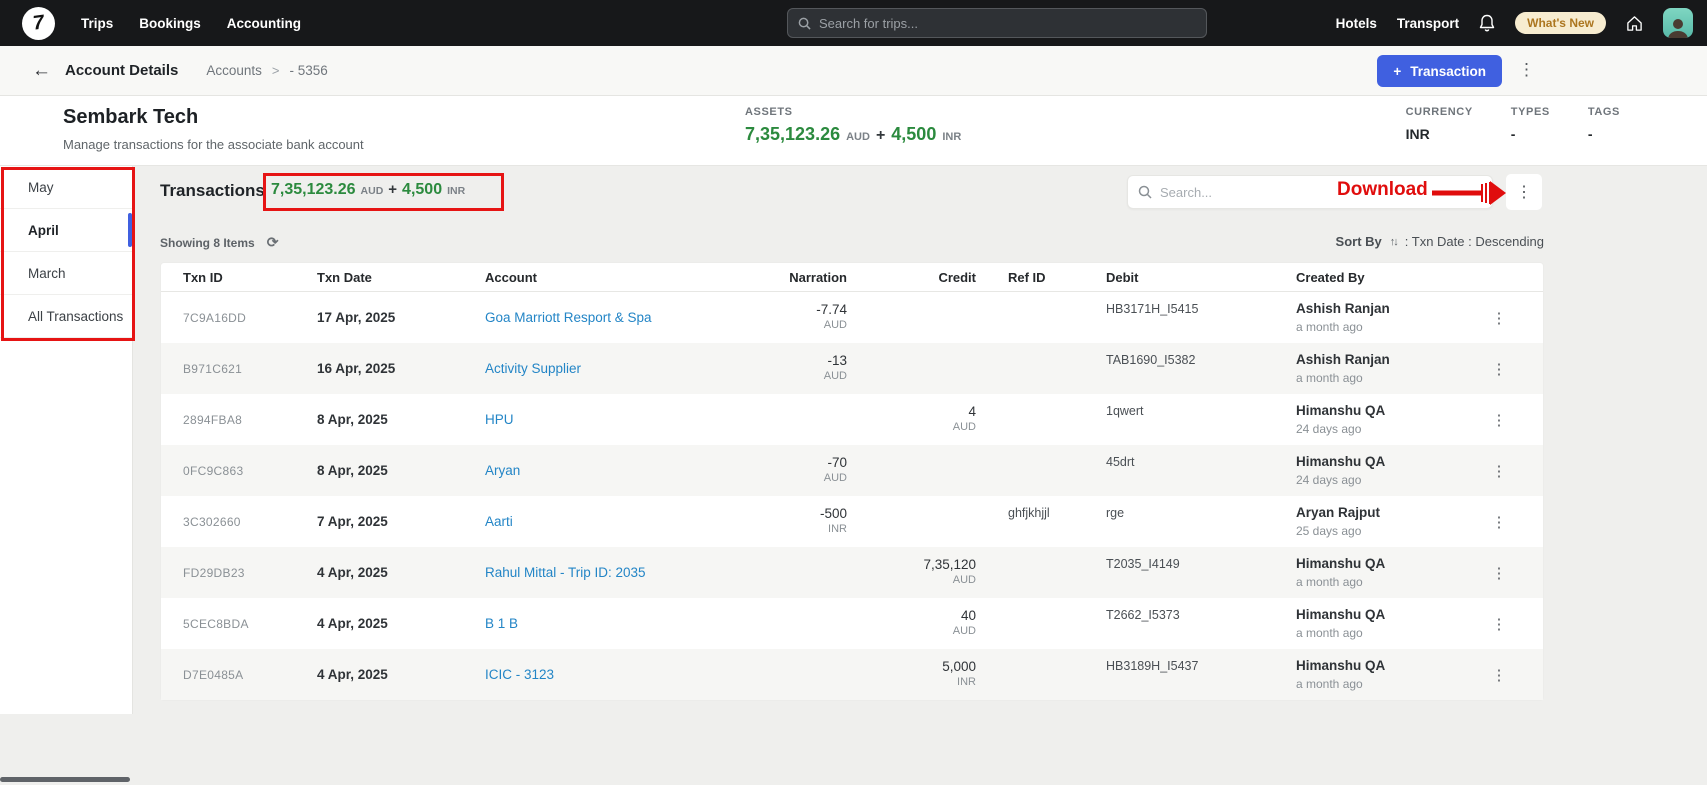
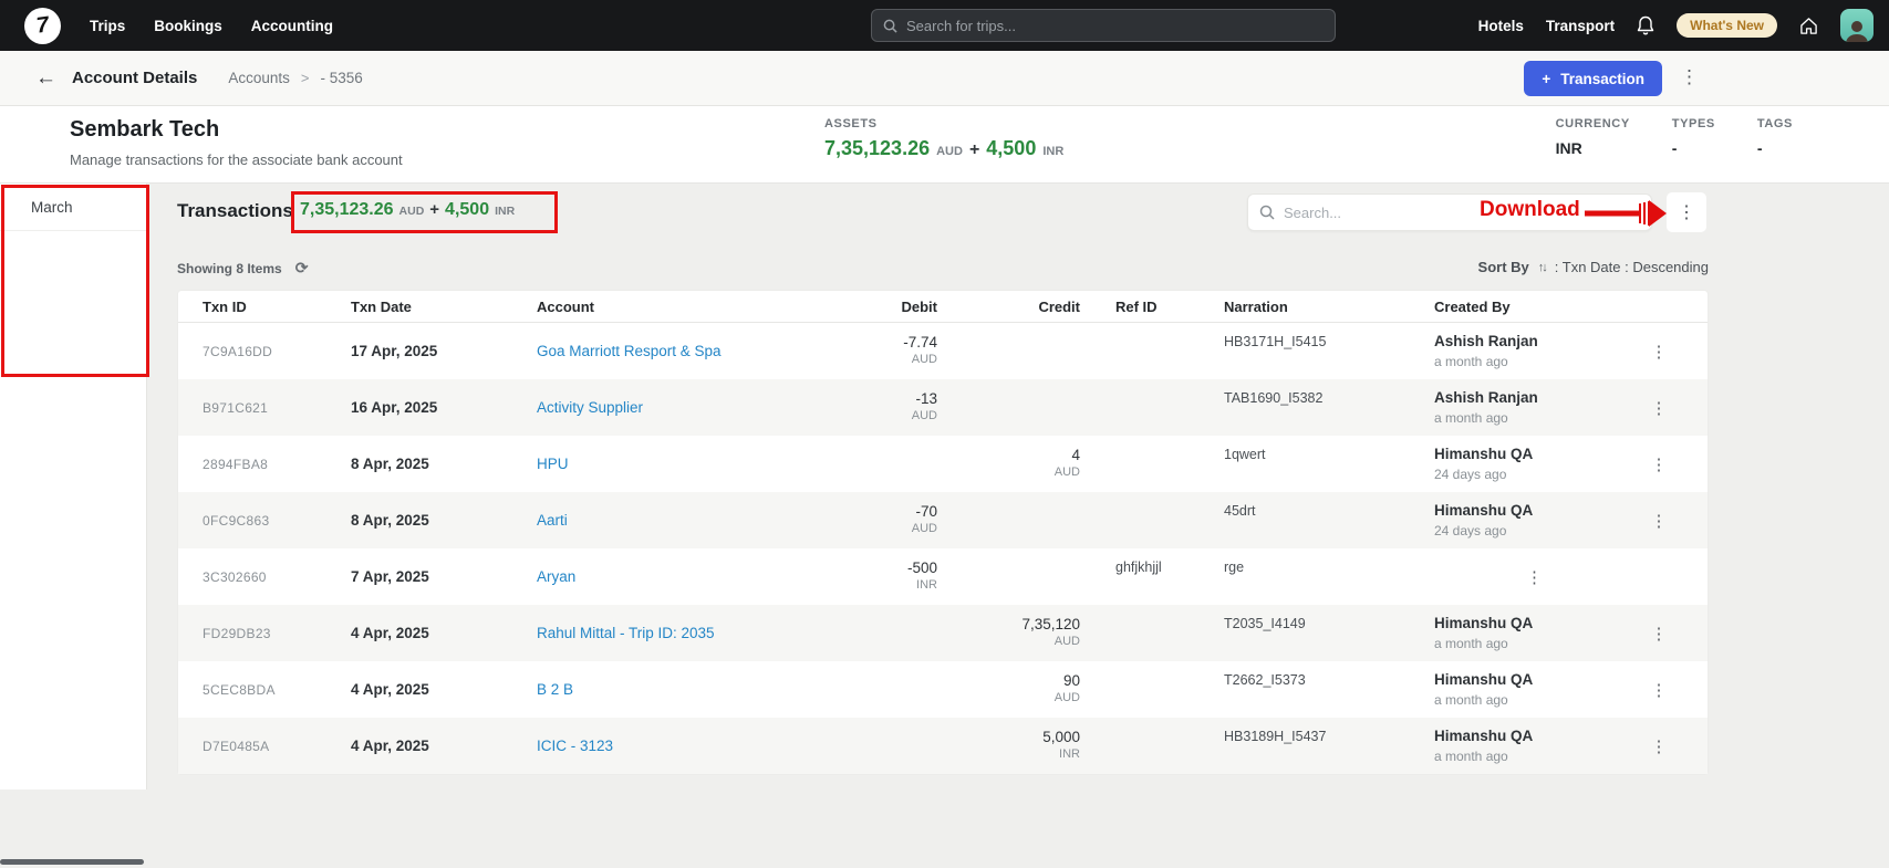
  Trips
  Bookings
  Accounting
  Search for trips...
  Hotels
  Transport
  What's New
  ←
  Account Details
  Accounts
  >
  - 5356
  +
  Transaction
  ⋮
  Sembark Tech
  Manage transactions for the associate bank account
  ASSETS
  7,35,123.26
  AUD
  +
  4,500
  INR
  CURRENCY
  INR
  TYPES
  -
  TAGS
  -
- May
- April
  March
- All Transactions
  Transactions
  7,35,123.26
  AUD
  +
  4,500
  INR
  Search...
  ⋮
  Showing 8 Items
  ⟳
  Sort By
  ↑↓
  : Txn Date : Descending
  Txn ID
  Txn Date
  Account
- Narration
+ Debit
  Credit
  Ref ID
- Debit
+ Narration
  Created By
  7C9A16DD
  17 Apr, 2025
  Goa Marriott Resport & Spa
  -7.74
  AUD
  HB3171H_I5415
  Ashish Ranjan
  a month ago
  ⋮
  B971C621
  16 Apr, 2025
  Activity Supplier
  -13
  AUD
  TAB1690_I5382
  Ashish Ranjan
  a month ago
  ⋮
  2894FBA8
  8 Apr, 2025
  HPU
  4
  AUD
  1qwert
  Himanshu QA
  24 days ago
  ⋮
  0FC9C863
  8 Apr, 2025
- Aryan
+ Aarti
  -70
  AUD
  45drt
  Himanshu QA
  24 days ago
  ⋮
  3C302660
  7 Apr, 2025
- Aarti
+ Aryan
  -500
  INR
  ghfjkhjjl
  rge
- Aryan Rajput
- 25 days ago
  ⋮
  FD29DB23
  4 Apr, 2025
  Rahul Mittal - Trip ID: 2035
  7,35,120
  AUD
  T2035_I4149
  Himanshu QA
  a month ago
  ⋮
  5CEC8BDA
  4 Apr, 2025
- B 1 B
+ B 2 B
- 40
+ 90
  AUD
  T2662_I5373
  Himanshu QA
  a month ago
  ⋮
  D7E0485A
  4 Apr, 2025
  ICIC - 3123
  5,000
  INR
  HB3189H_I5437
  Himanshu QA
  a month ago
  ⋮
  Download
